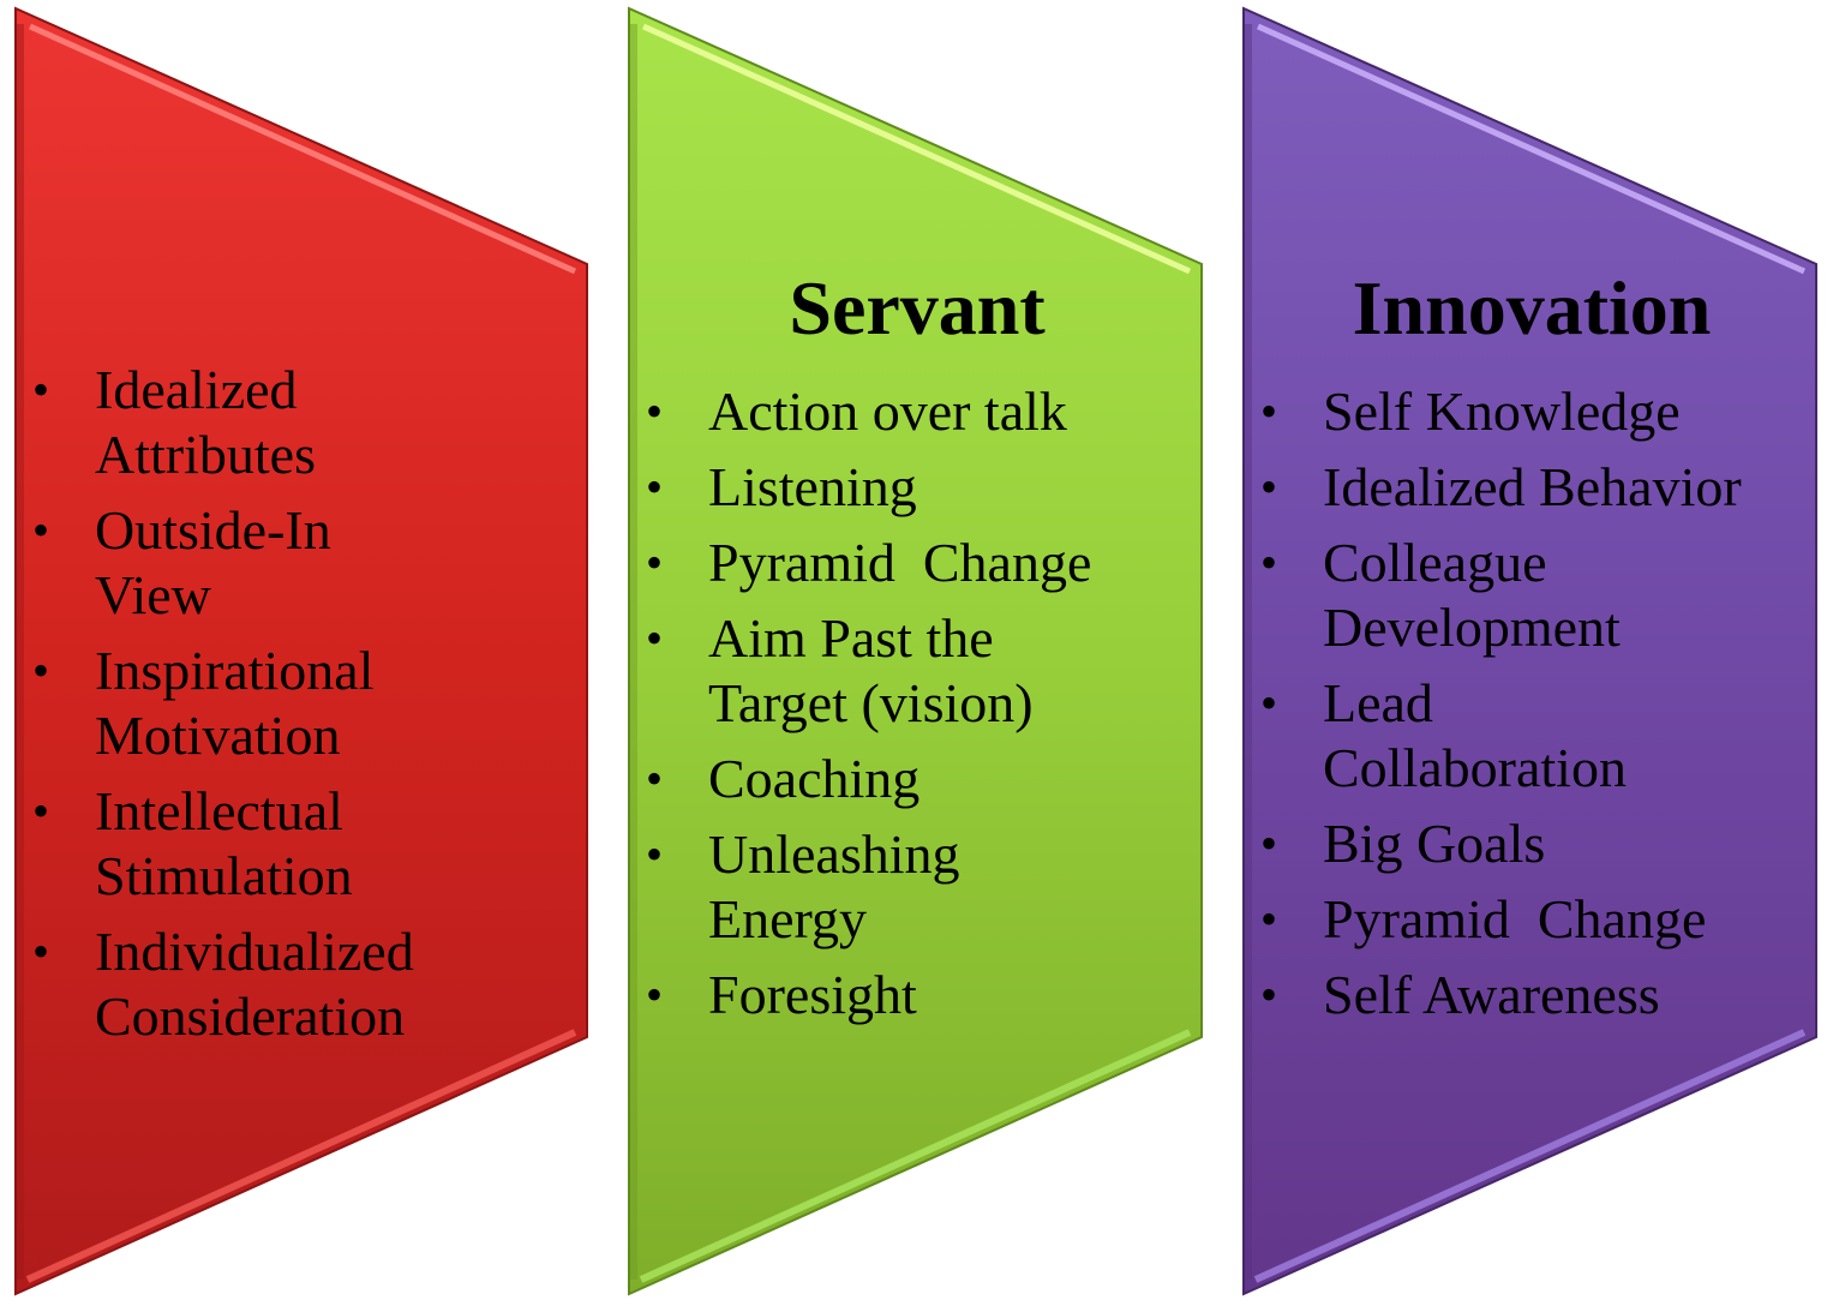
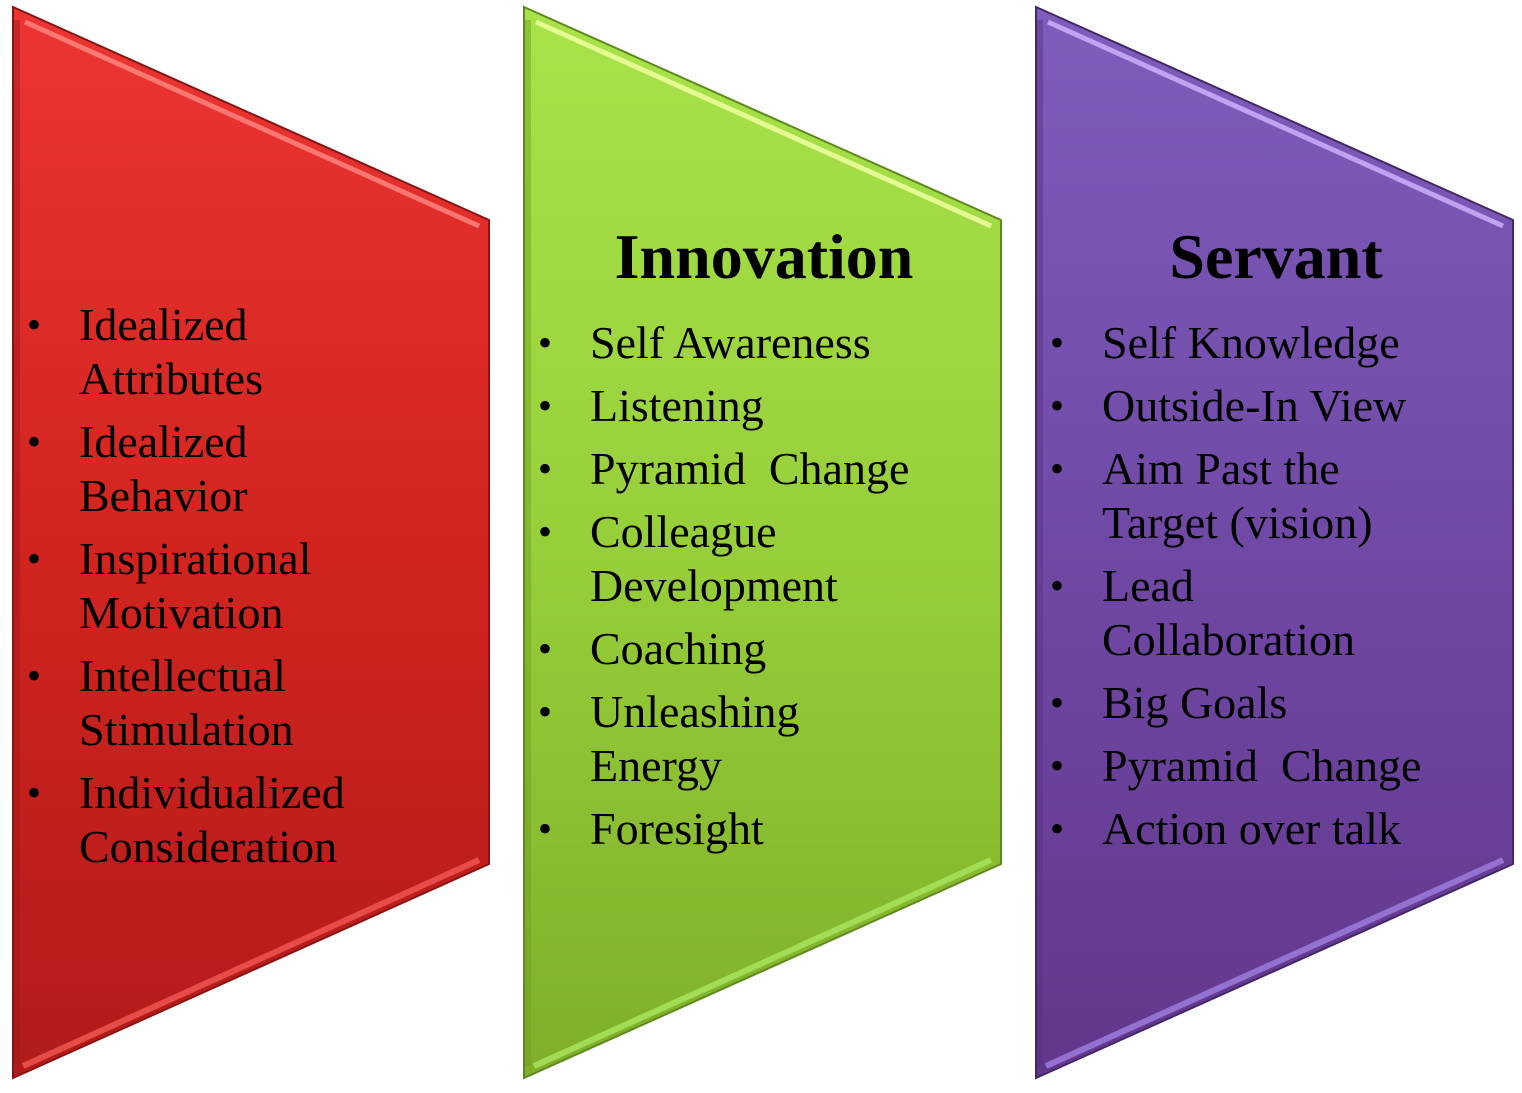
  •
  Idealized Attributes
  •
- Outside-In View
+ Idealized Behavior
  •
  Inspirational Motivation
  •
  Intellectual Stimulation
  •
  Individualized Consideration
- Servant
+ Innovation
  •
- Action over talk
+ Self Awareness
  •
  Listening
  •
  Pyramid Change
  •
- Aim Past the Target (vision)
+ Colleague Development
  •
  Coaching
  •
  Unleashing Energy
  •
  Foresight
- Innovation
+ Servant
  •
  Self Knowledge
  •
- Idealized Behavior
+ Outside-In View
  •
- Colleague Development
+ Aim Past the Target (vision)
  •
  Lead Collaboration
  •
  Big Goals
  •
  Pyramid Change
  •
- Self Awareness
+ Action over talk
